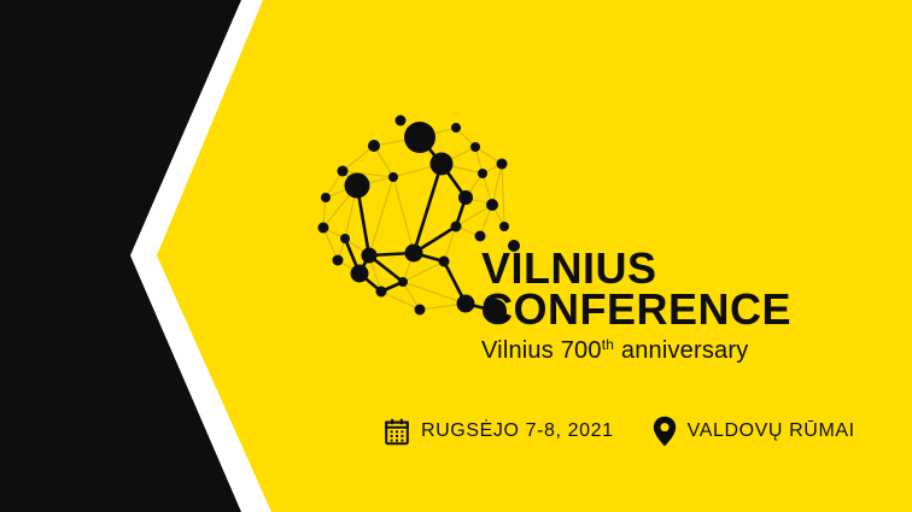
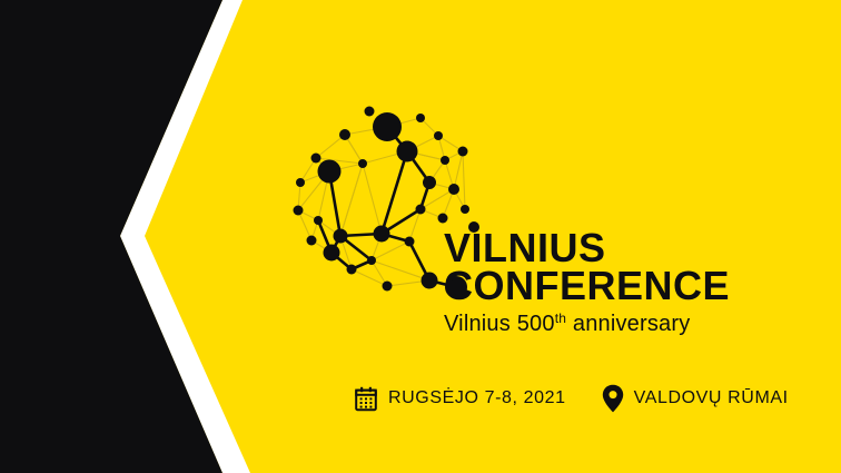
  VILNIUS
  CONFERENCE
- Vilnius 700th anniversary
+ Vilnius 500th anniversary
  RUGSĖJO 7-8, 2021
  VALDOVŲ RŪMAI
